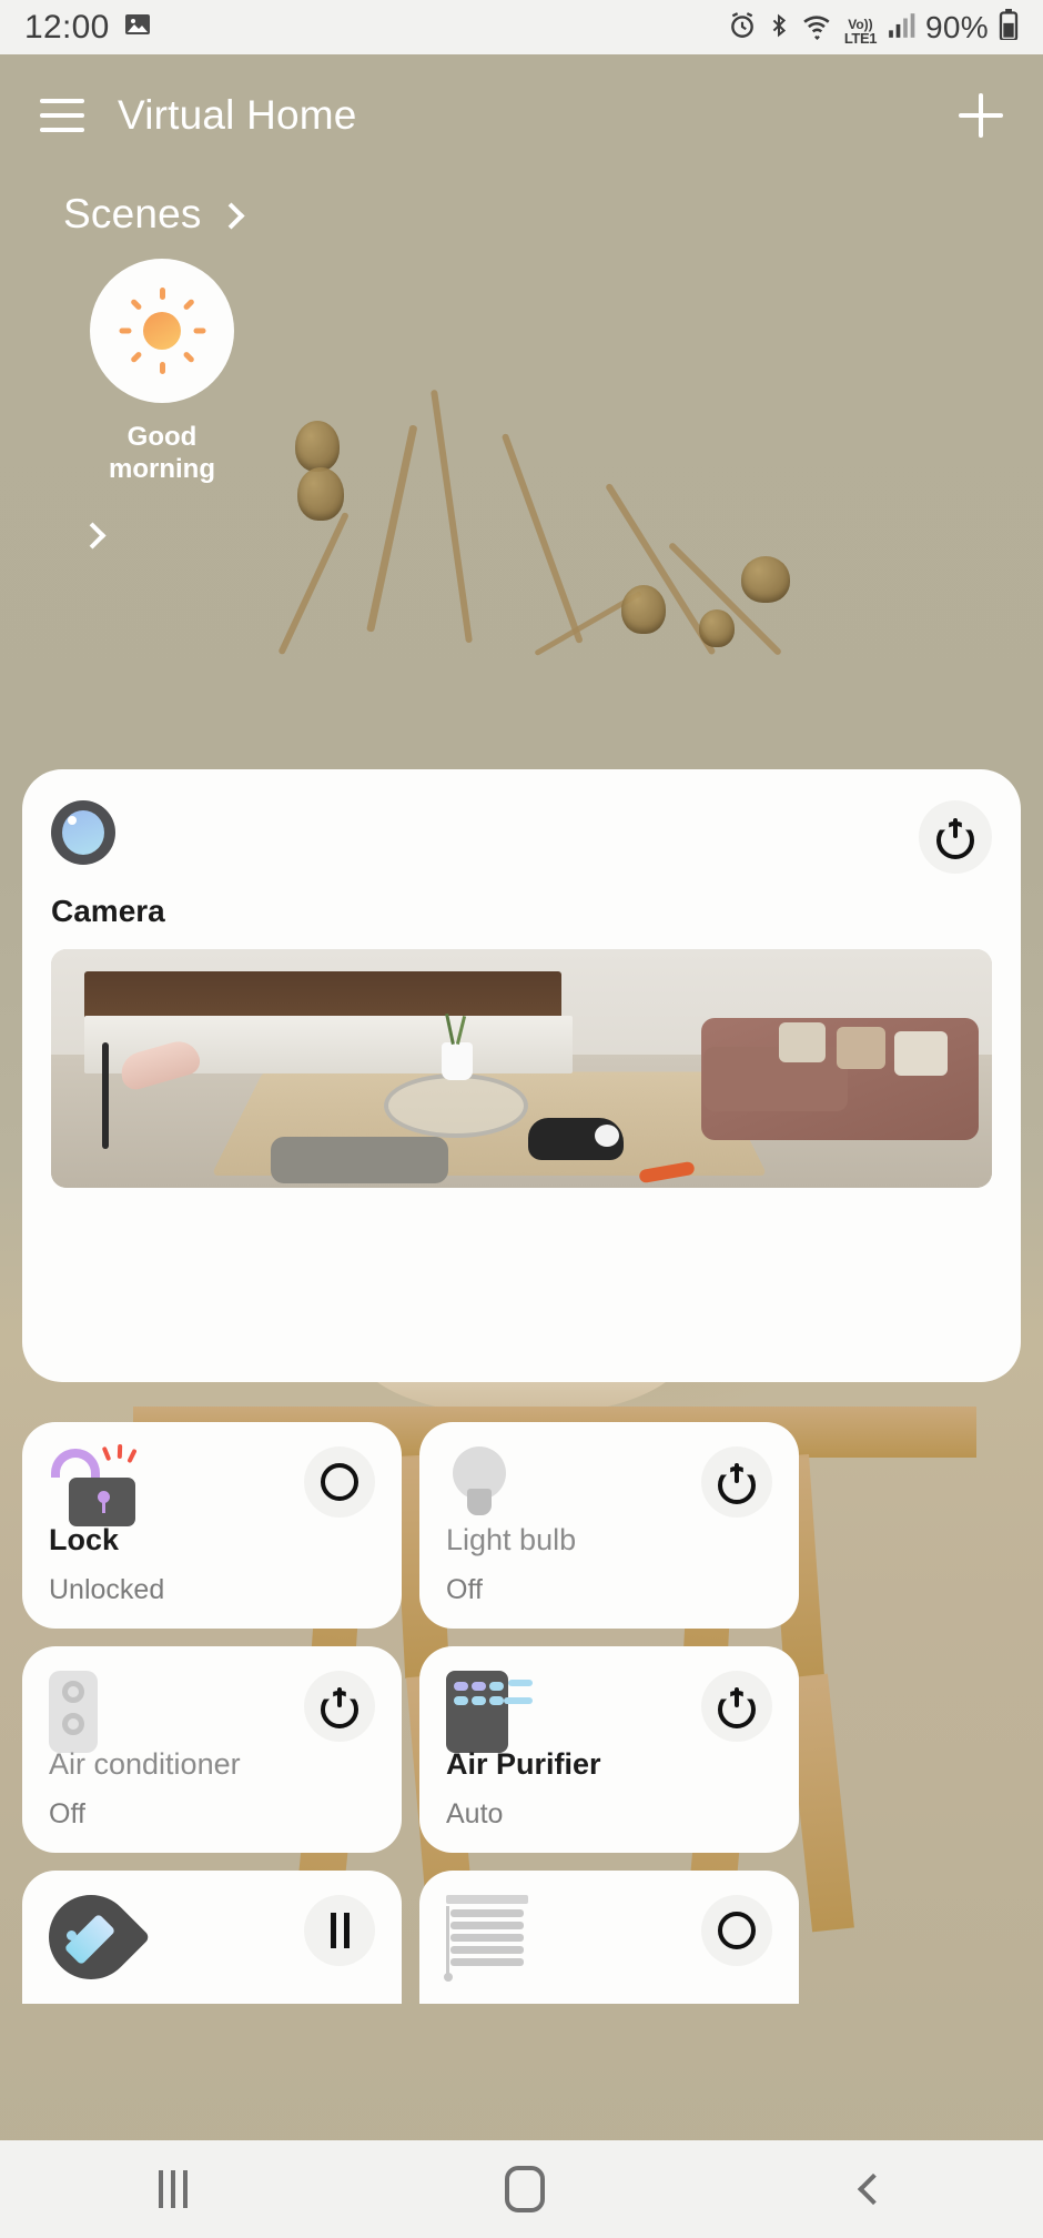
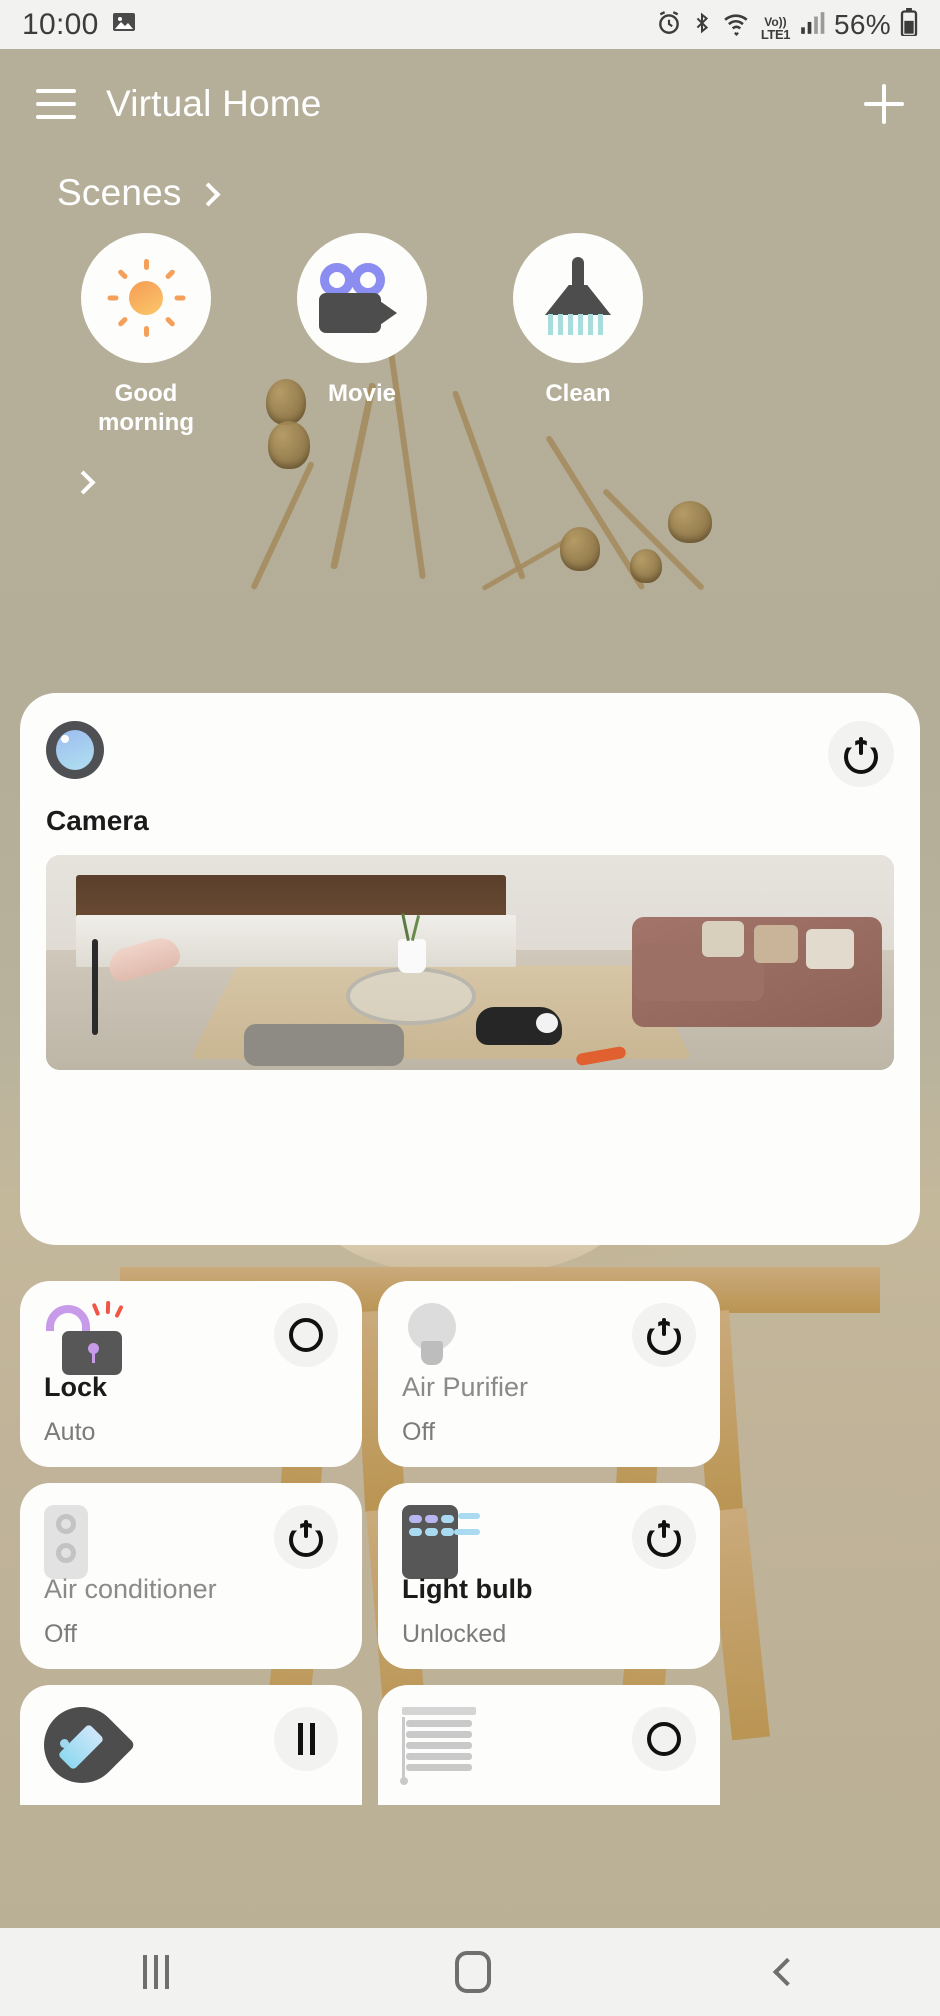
- 12:00
+ 10:00
  Vo))
  LTE1
- 90%
+ 56%
  Virtual Home
  Scenes
  Good
  morning
+ Movie
+ Clean
  Camera
  Lock
- Unlocked
+ Auto
- Light bulb
+ Air Purifier
  Off
  Air conditioner
  Off
- Air Purifier
+ Light bulb
- Auto
+ Unlocked
